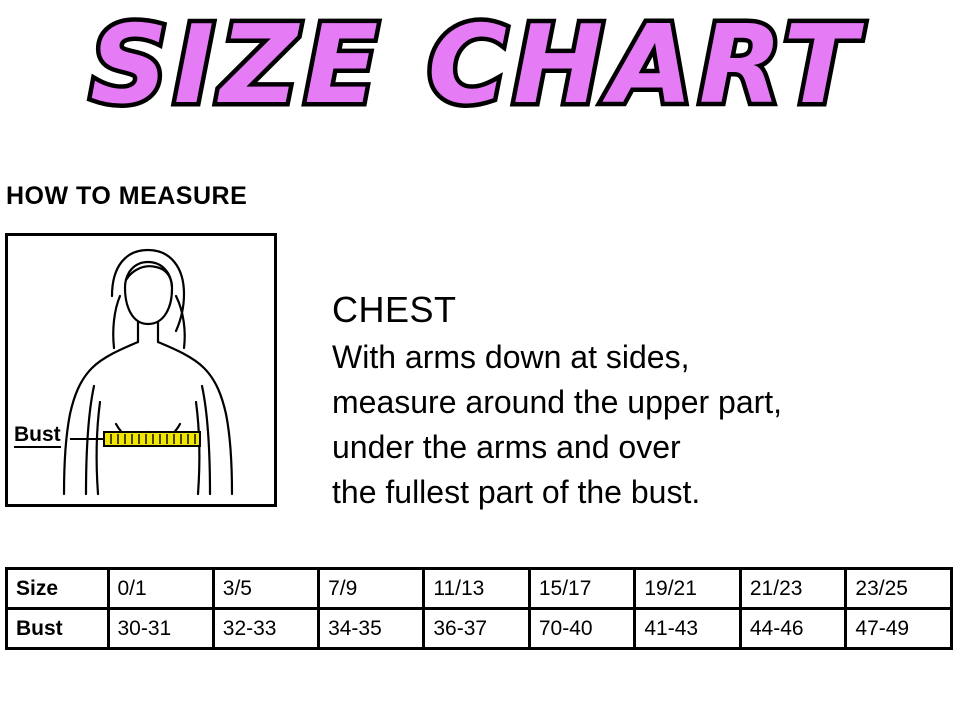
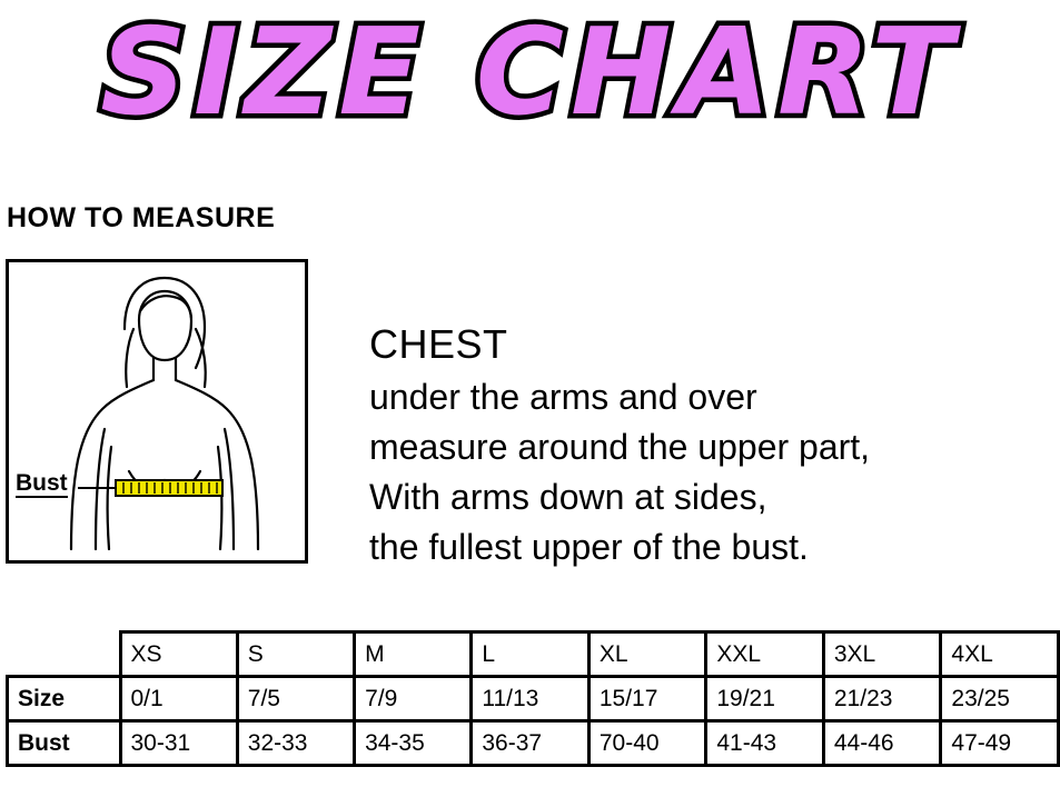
  SIZE CHART
  HOW TO MEASURE
  Bust
  CHEST
- With arms down at sides,
+ under the arms and over
  measure around the upper part,
- under the arms and over
+ With arms down at sides,
- the fullest part of the bust.
+ the fullest upper of the bust.
+ 	XS	S	M	L	XL	XXL	3XL	4XL
- Size	0/1	3/5	7/9	11/13	15/17	19/21	21/23	23/25
+ Size	0/1	7/5	7/9	11/13	15/17	19/21	21/23	23/25
  Bust	30-31	32-33	34-35	36-37	70-40	41-43	44-46	47-49
